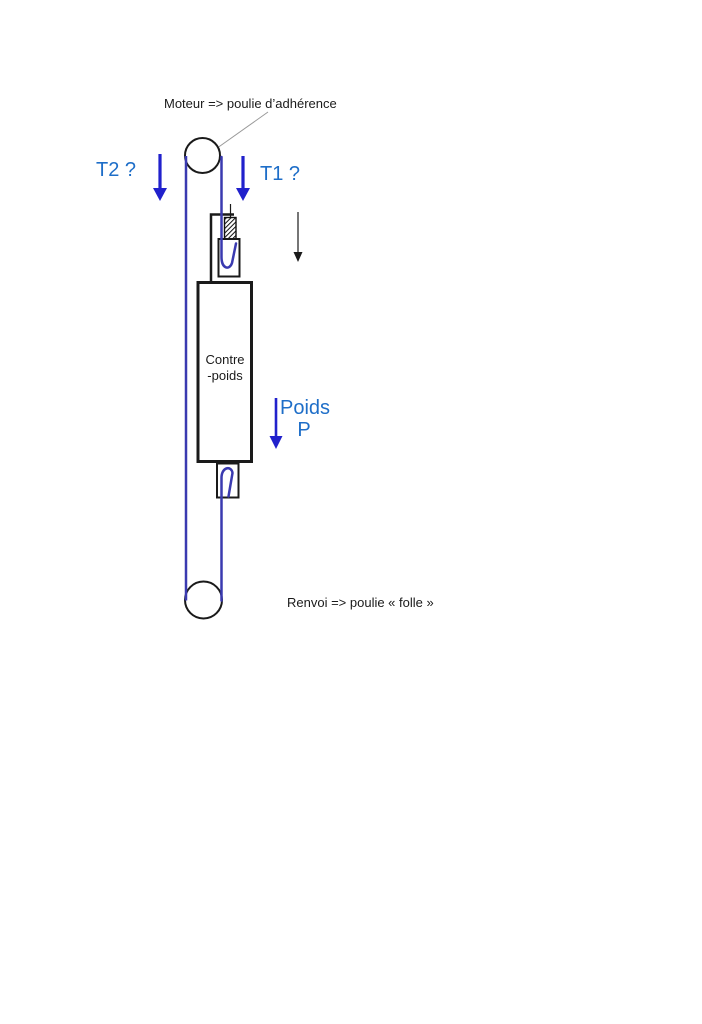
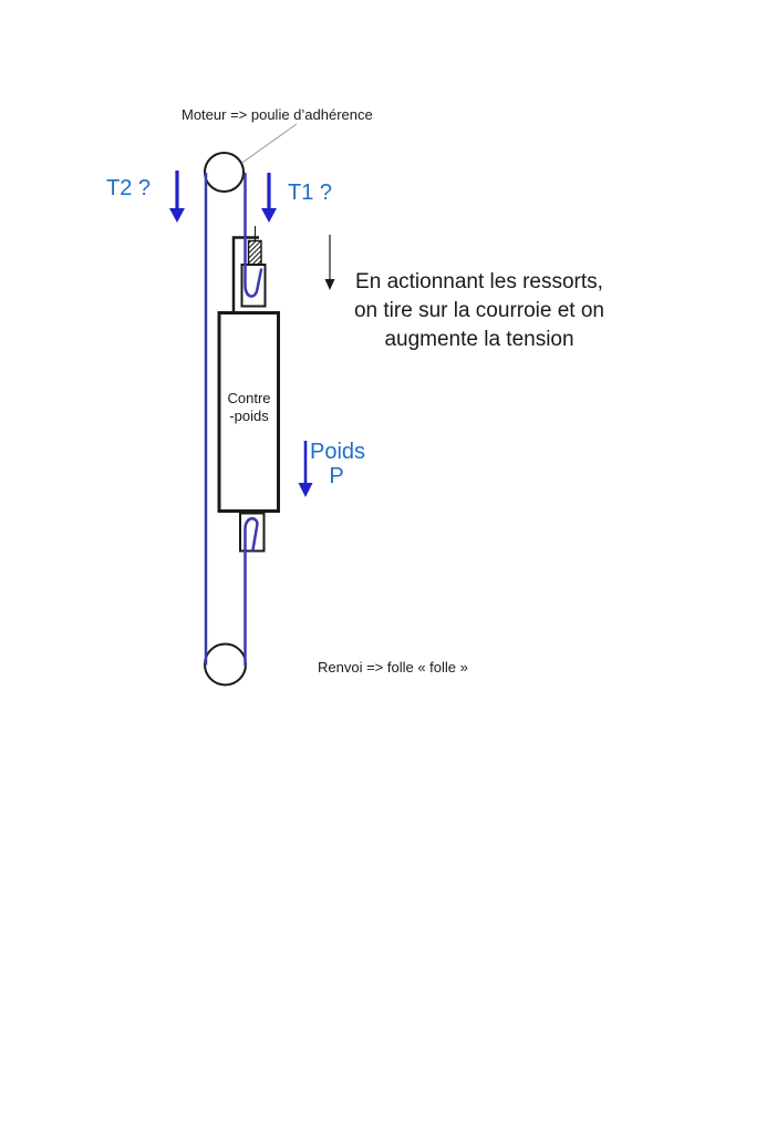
  Moteur => poulie d’adhérence
  T2 ?
  T1 ?
+ En actionnant les ressorts,
+ on tire sur la courroie et on
+ augmente la tension
  Contre
  -poids
  Poids
  P
- Renvoi => poulie « folle »
+ Renvoi => folle « folle »
